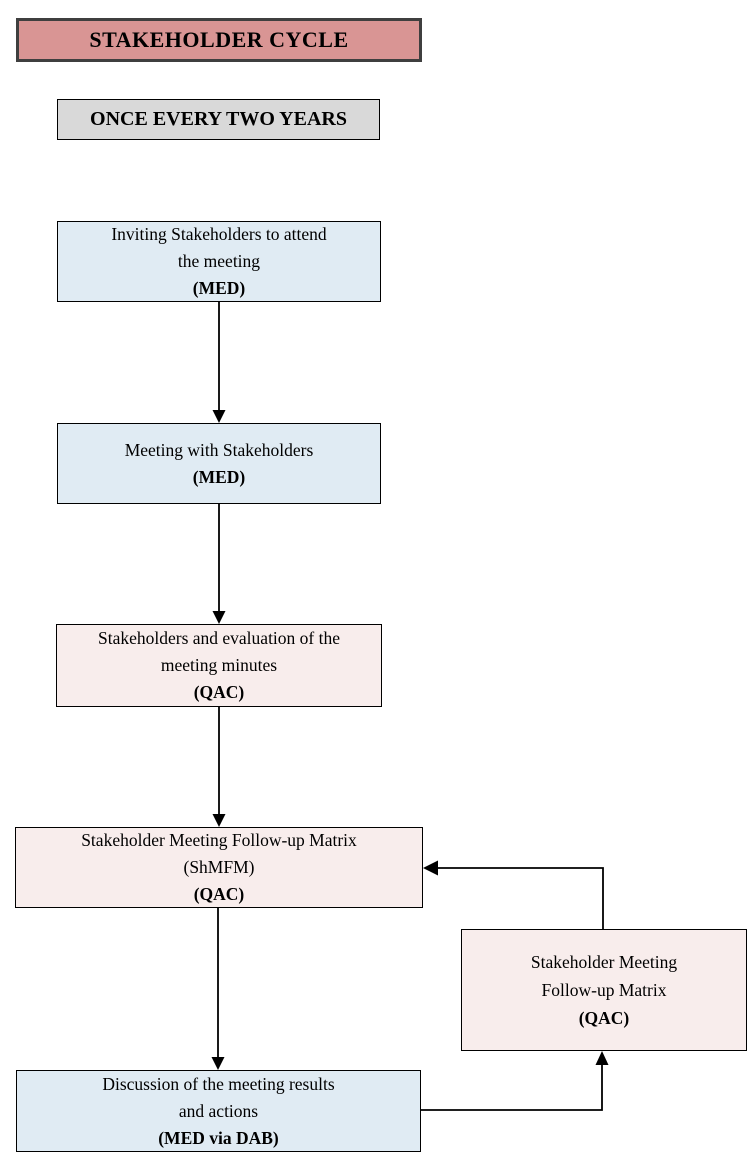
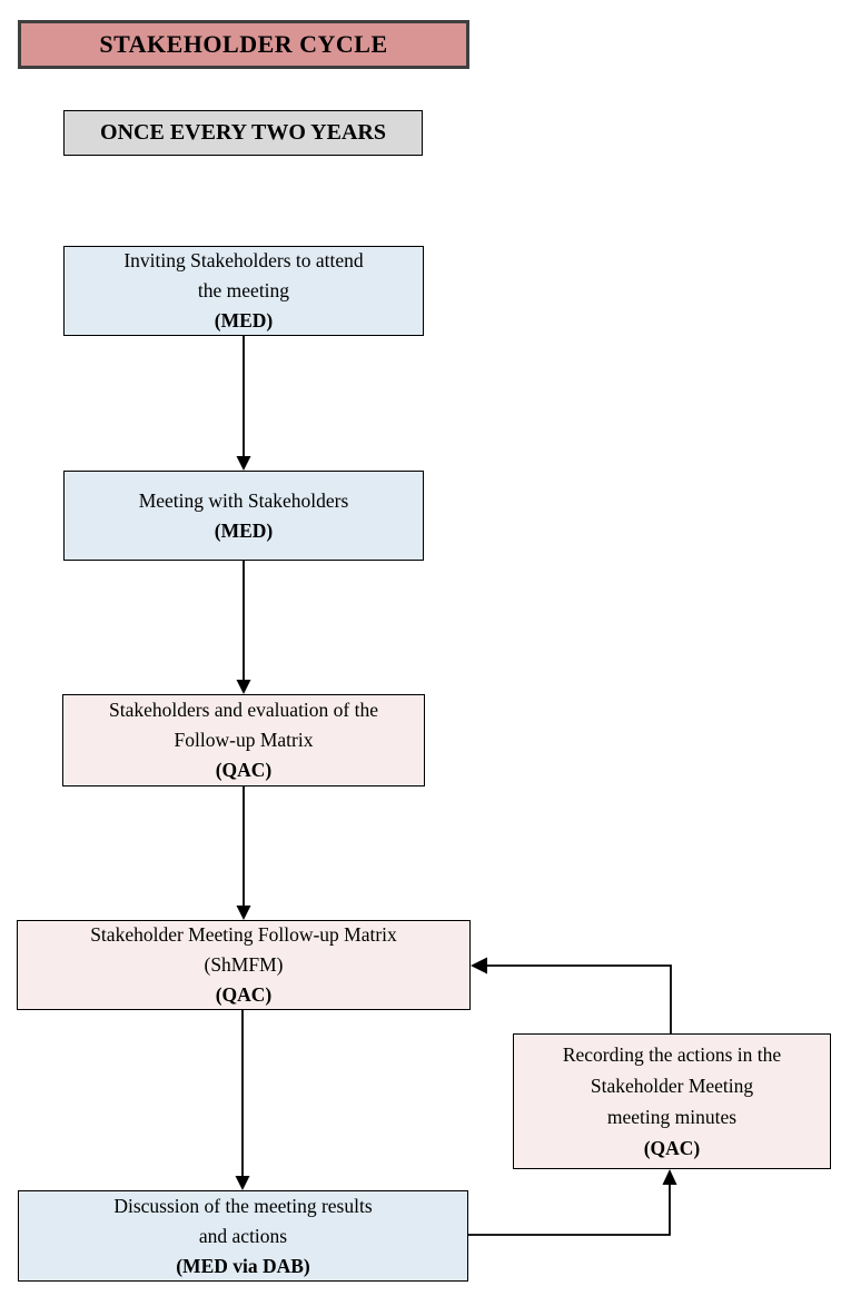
  STAKEHOLDER CYCLE
  ONCE EVERY TWO YEARS
  Inviting Stakeholders to attend
  the meeting
  (MED)
  Meeting with Stakeholders
  (MED)
  Stakeholders and evaluation of the
- meeting minutes
+ Follow-up Matrix
  (QAC)
  Stakeholder Meeting Follow-up Matrix
  (ShMFM)
  (QAC)
+ Recording the actions in the
  Stakeholder Meeting
- Follow-up Matrix
+ meeting minutes
  (QAC)
  Discussion of the meeting results
  and actions
  (MED via DAB)
